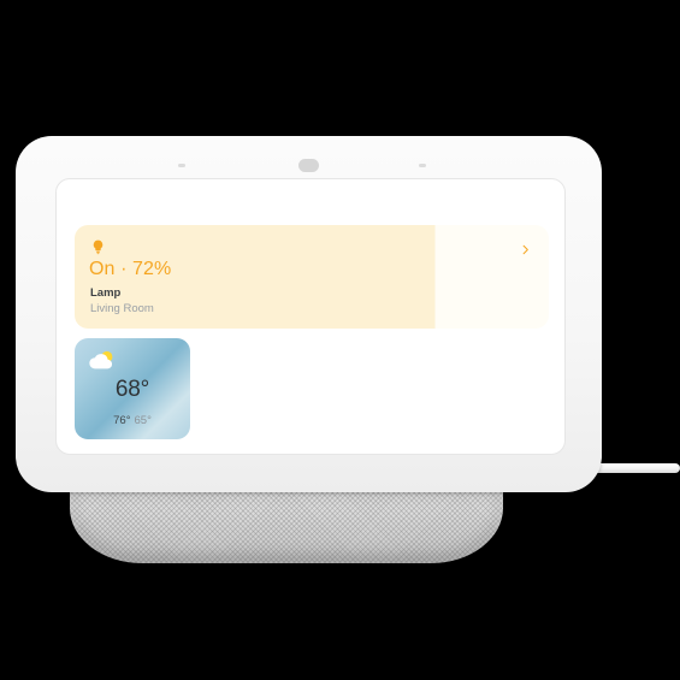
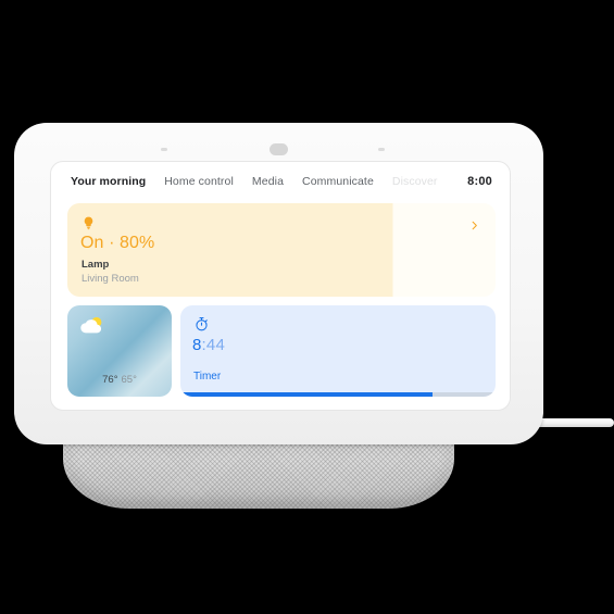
+ Your morning
+ Home control
+ Media
+ Communicate
+ Discover
+ 8:00
- On · 72%
+ On · 80%
  Lamp
  Living Room
- 68°
  76° 65°
+ 8:44
+ Timer
